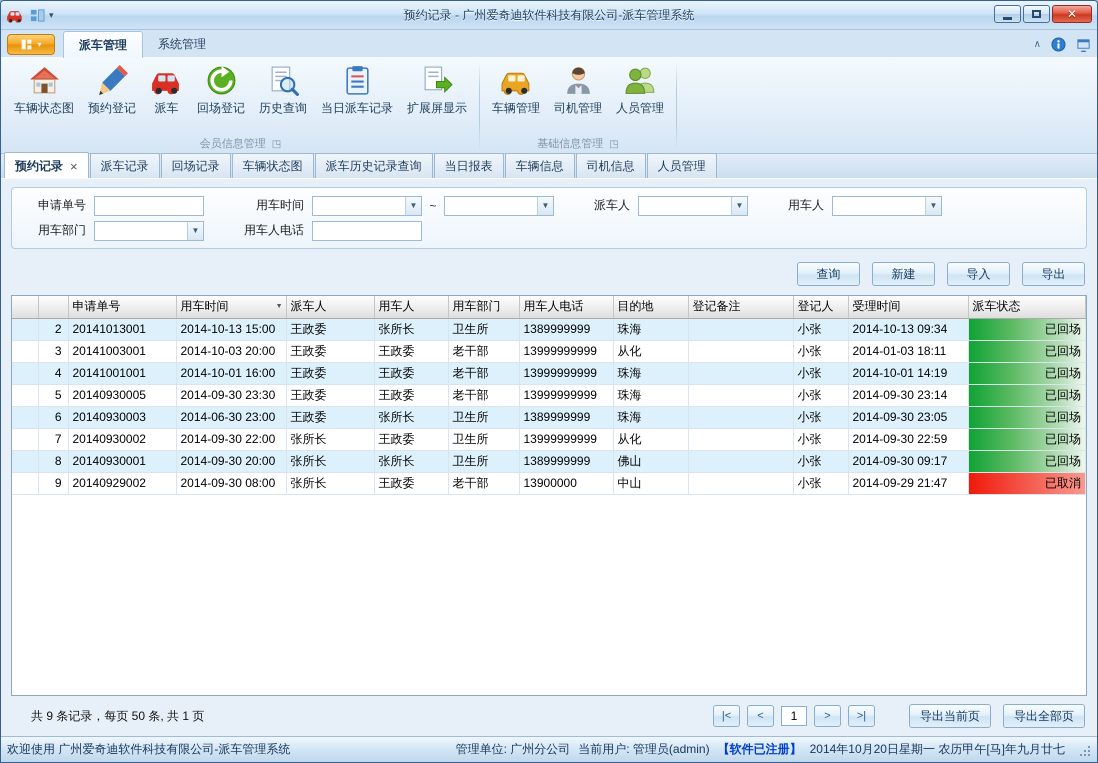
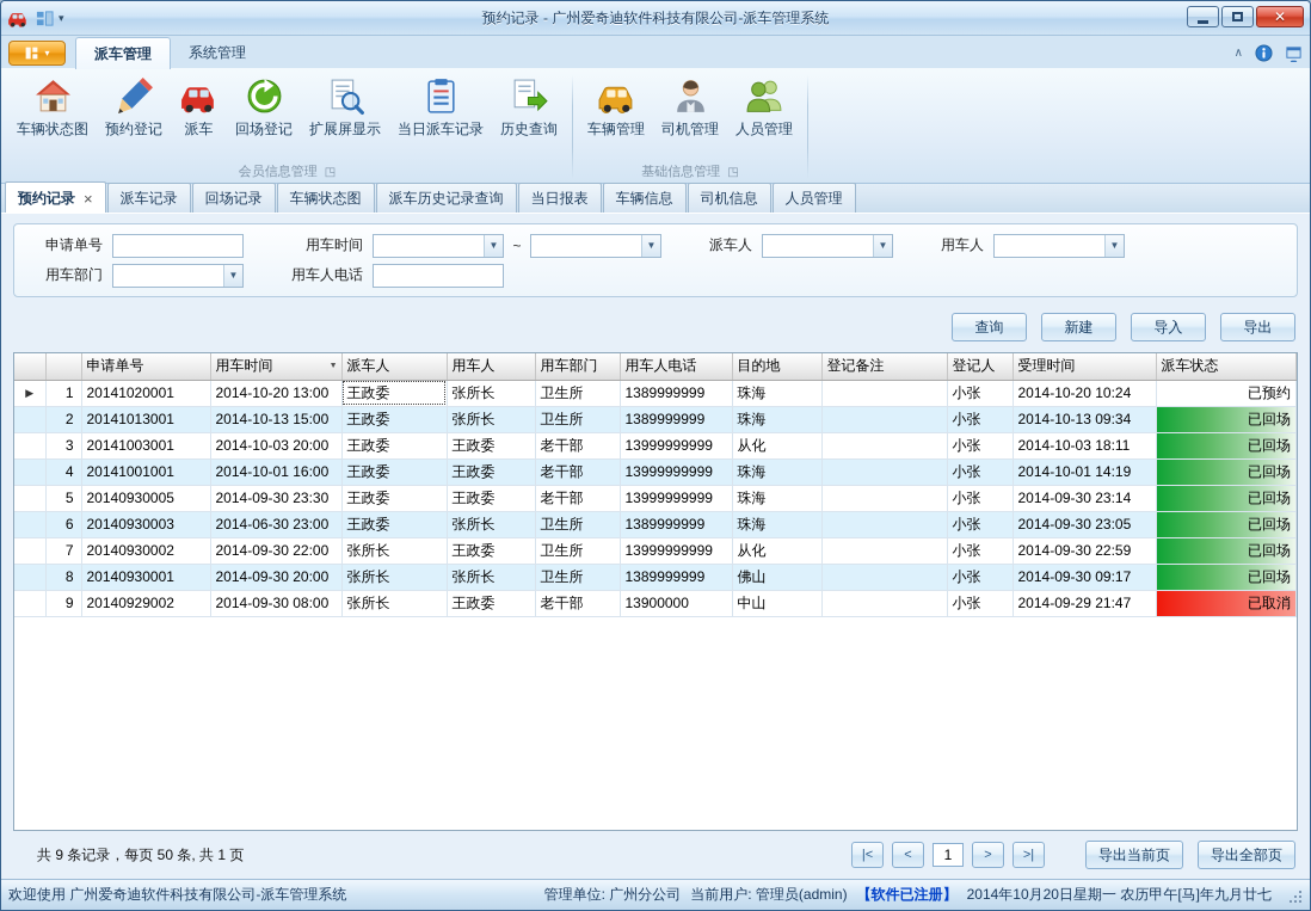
  ▾
  预约记录 - 广州爱奇迪软件科技有限公司-派车管理系统
  ✕
  ▾
  派车管理
  系统管理
  ∧
  车辆状态图
  预约登记
  派车
  回场登记
- 历史查询
+ 扩展屏显示
  当日派车记录
- 扩展屏显示
+ 历史查询
  会员信息管理
  ◳
  车辆管理
  司机管理
  人员管理
  基础信息管理
  ◳
  预约记录
  ×
  派车记录
  回场记录
  车辆状态图
  派车历史记录查询
  当日报表
  车辆信息
  司机信息
  人员管理
  申请单号
  用车时间
  ▼
  ~
  ▼
  派车人
  ▼
  用车人
  ▼
  用车部门
  ▼
  用车人电话
  查询
  新建
  导入
  导出
  		申请单号	用车时间	派车人	用车人	用车部门	用车人电话	目的地	登记备注	登记人	受理时间	派车状态
+ ▶	1	20141020001	2014-10-20 13:00	王政委	张所长	卫生所	1389999999	珠海		小张	2014-10-20 10:24	已预约
  	2	20141013001	2014-10-13 15:00	王政委	张所长	卫生所	1389999999	珠海		小张	2014-10-13 09:34	已回场
- 	3	20141003001	2014-10-03 20:00	王政委	王政委	老干部	13999999999	从化		小张	2014-01-03 18:11	已回场
+ 	3	20141003001	2014-10-03 20:00	王政委	王政委	老干部	13999999999	从化		小张	2014-10-03 18:11	已回场
  	4	20141001001	2014-10-01 16:00	王政委	王政委	老干部	13999999999	珠海		小张	2014-10-01 14:19	已回场
  	5	20140930005	2014-09-30 23:30	王政委	王政委	老干部	13999999999	珠海		小张	2014-09-30 23:14	已回场
  	6	20140930003	2014-06-30 23:00	王政委	张所长	卫生所	1389999999	珠海		小张	2014-09-30 23:05	已回场
  	7	20140930002	2014-09-30 22:00	张所长	王政委	卫生所	13999999999	从化		小张	2014-09-30 22:59	已回场
  	8	20140930001	2014-09-30 20:00	张所长	张所长	卫生所	1389999999	佛山		小张	2014-09-30 09:17	已回场
  	9	20140929002	2014-09-30 08:00	张所长	王政委	老干部	13900000	中山		小张	2014-09-29 21:47	已取消
  共 9 条记录，每页 50 条, 共 1 页
  |<
  <
  1
  >
  >|
  导出当前页
  导出全部页
  欢迎使用 广州爱奇迪软件科技有限公司-派车管理系统
  管理单位: 广州分公司
  当前用户: 管理员(admin)
  【软件已注册】
  2014年10月20日星期一 农历甲午[马]年九月廿七
